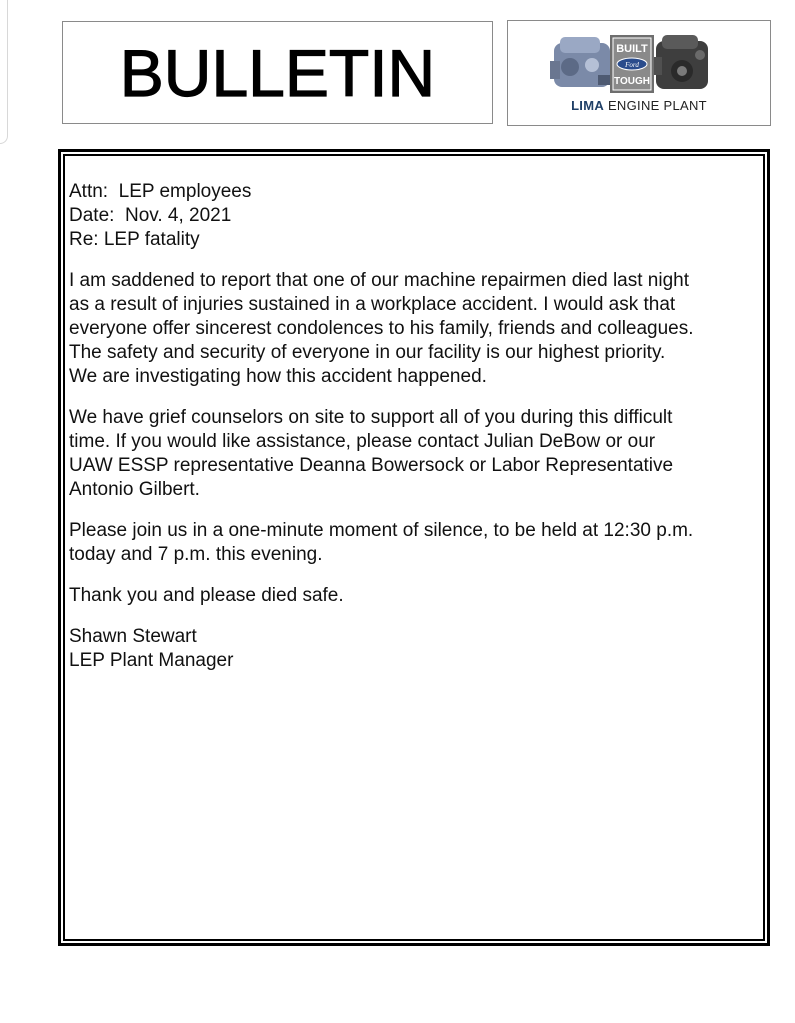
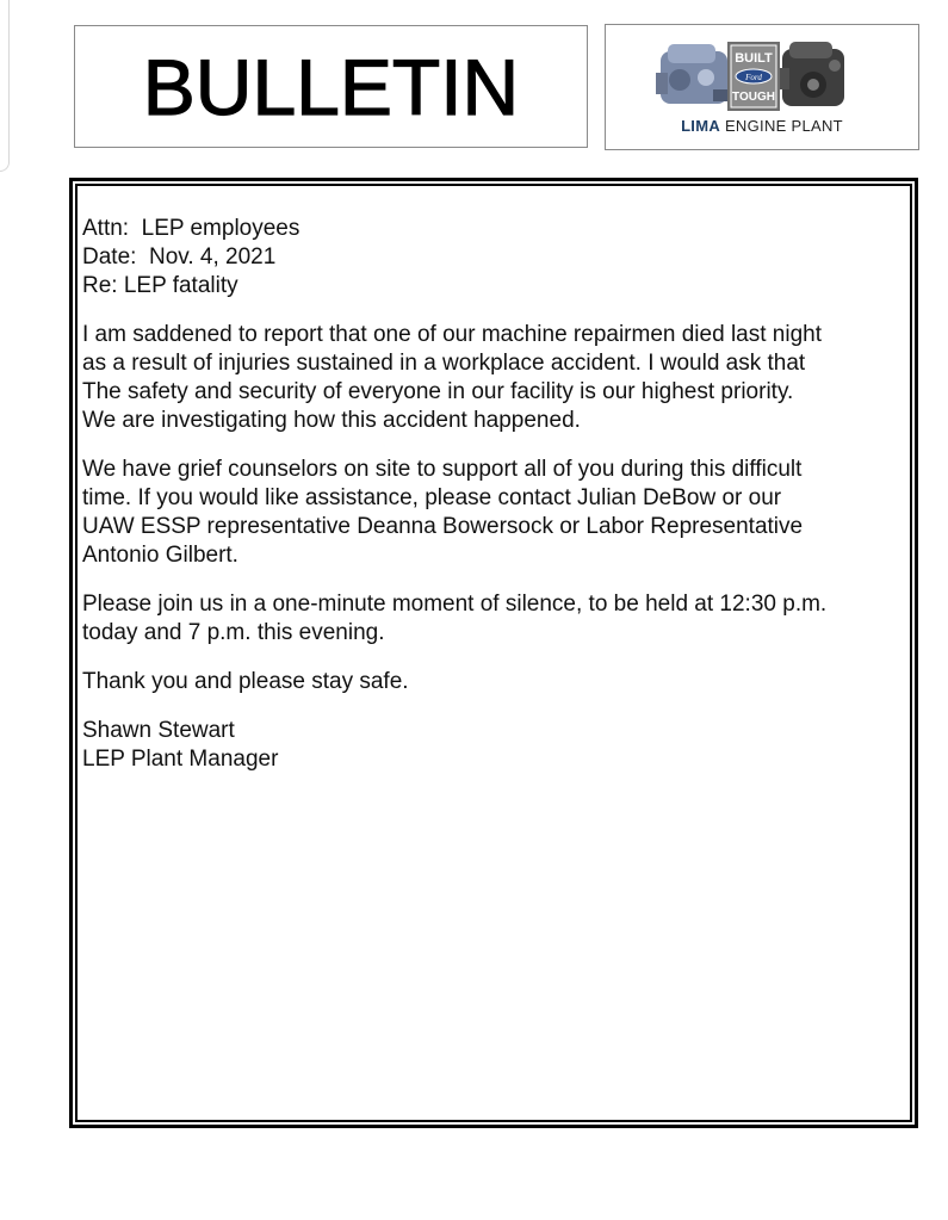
  BULLETIN
  BUILT
  Ford
  TOUGH
  LIMA ENGINE PLANT
  Attn: LEP employees
  Date: Nov. 4, 2021
  Re: LEP fatality
  I am saddened to report that one of our machine repairmen died last night
  as a result of injuries sustained in a workplace accident. I would ask that
- everyone offer sincerest condolences to his family, friends and colleagues.
  The safety and security of everyone in our facility is our highest priority.
  We are investigating how this accident happened.
  We have grief counselors on site to support all of you during this difficult
  time. If you would like assistance, please contact Julian DeBow or our
  UAW ESSP representative Deanna Bowersock or Labor Representative
  Antonio Gilbert.
  Please join us in a one-minute moment of silence, to be held at 12:30 p.m.
  today and 7 p.m. this evening.
- Thank you and please died safe.
+ Thank you and please stay safe.
  Shawn Stewart
  LEP Plant Manager
